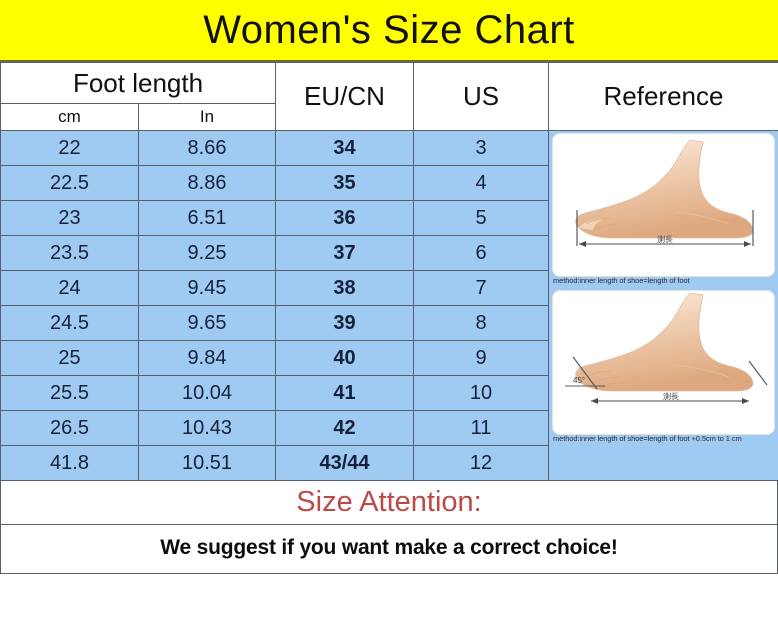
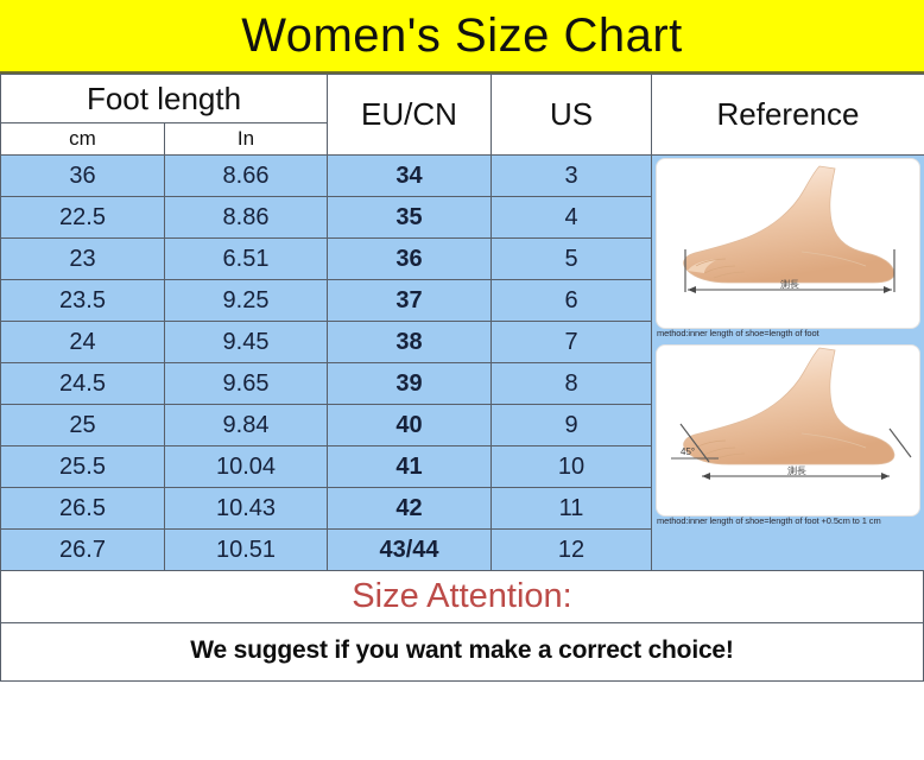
  Women's Size Chart
  Foot length	EU/CN	US	Reference
  cm	In
- 22	8.66	34	3	測長 method:inner length of shoe=length of foot 45° 測長 method:inner length of shoe=length of foot +0.5cm to 1 cm
+ 36	8.66	34	3	測長 method:inner length of shoe=length of foot 45° 測長 method:inner length of shoe=length of foot +0.5cm to 1 cm
  22.5	8.86	35	4
  23	6.51	36	5
  23.5	9.25	37	6
  24	9.45	38	7
  24.5	9.65	39	8
  25	9.84	40	9
  25.5	10.04	41	10
  26.5	10.43	42	11
- 41.8	10.51	43/44	12
+ 26.7	10.51	43/44	12
  Size Attention:
  We suggest if you want make a correct choice!
